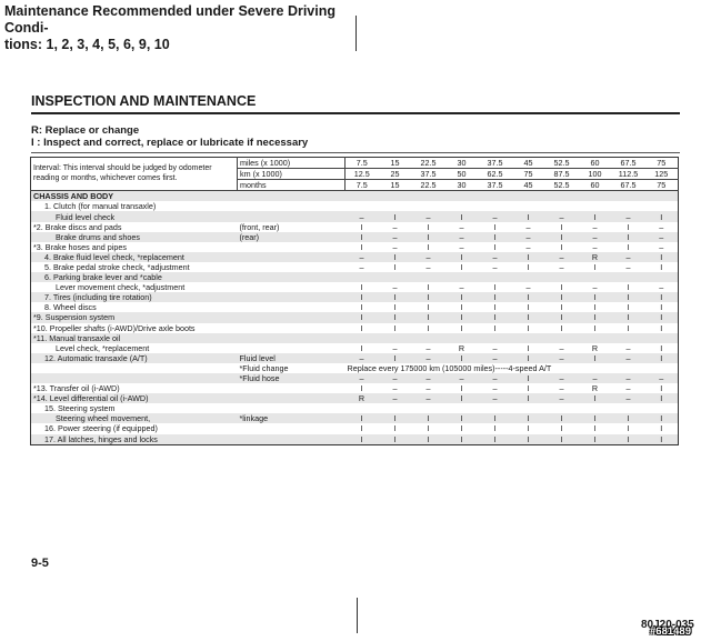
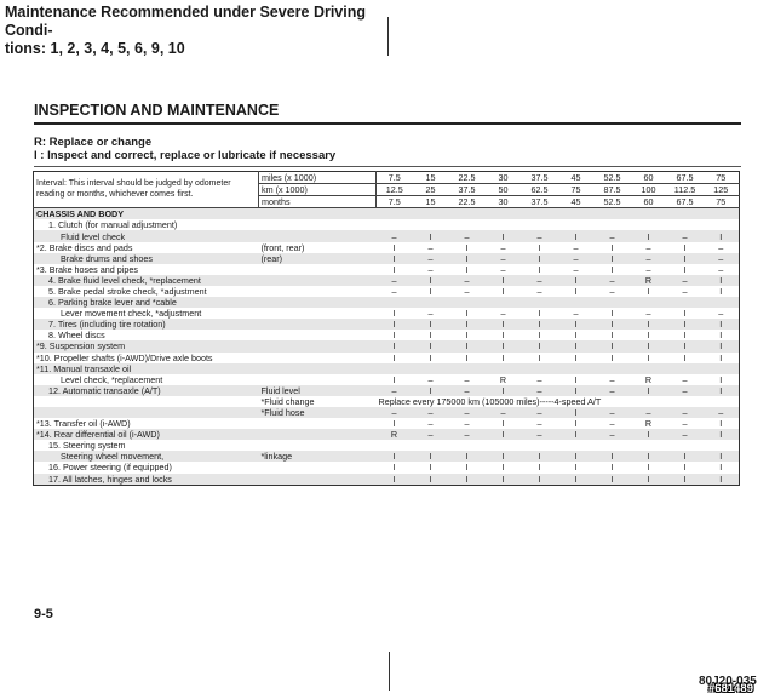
  Maintenance Recommended under Severe Driving Condi-
  tions: 1, 2, 3, 4, 5, 6, 9, 10
  INSPECTION AND MAINTENANCE
  R: Replace or change
  I : Inspect and correct, replace or lubricate if necessary
  km (x 1000)	12.5	25	37.5	50	62.5	75	87.5	100	112.5	125
  months	7.5	15	22.5	30	37.5	45	52.5	60	67.5	75
  CHASSIS AND BODY
- 1. Clutch (for manual transaxle)
+ 1. Clutch (for manual adjustment)
  Fluid level check		–	I	–	I	–	I	–	I	–	I
  *2. Brake discs and pads	(front, rear)	I	–	I	–	I	–	I	–	I	–
  Brake drums and shoes	(rear)	I	–	I	–	I	–	I	–	I	–
  *3. Brake hoses and pipes		I	–	I	–	I	–	I	–	I	–
  4. Brake fluid level check, *replacement		–	I	–	I	–	I	–	R	–	I
  5. Brake pedal stroke check, *adjustment		–	I	–	I	–	I	–	I	–	I
  6. Parking brake lever and *cable
  Lever movement check, *adjustment		I	–	I	–	I	–	I	–	I	–
  7. Tires (including tire rotation)		I	I	I	I	I	I	I	I	I	I
  8. Wheel discs		I	I	I	I	I	I	I	I	I	I
  *9. Suspension system		I	I	I	I	I	I	I	I	I	I
  *10. Propeller shafts (i-AWD)/Drive axle boots		I	I	I	I	I	I	I	I	I	I
  *11. Manual transaxle oil
  Level check, *replacement		I	–	–	R	–	I	–	R	–	I
  12. Automatic transaxle (A/T)	Fluid level	–	I	–	I	–	I	–	I	–	I
  	*Fluid change	Replace every 175000 km (105000 miles)-----4-speed A/T
  	*Fluid hose	–	–	–	–	–	I	–	–	–	–
  *13. Transfer oil (i-AWD)		I	–	–	I	–	I	–	R	–	I
- *14. Level differential oil (i-AWD)		R	–	–	I	–	I	–	I	–	I
+ *14. Rear differential oil (i-AWD)		R	–	–	I	–	I	–	I	–	I
  15. Steering system
  Steering wheel movement,	*linkage	I	I	I	I	I	I	I	I	I	I
  16. Power steering (if equipped)		I	I	I	I	I	I	I	I	I	I
  17. All latches, hinges and locks		I	I	I	I	I	I	I	I	I	I
  9-5
  80J20-035
  #681489
